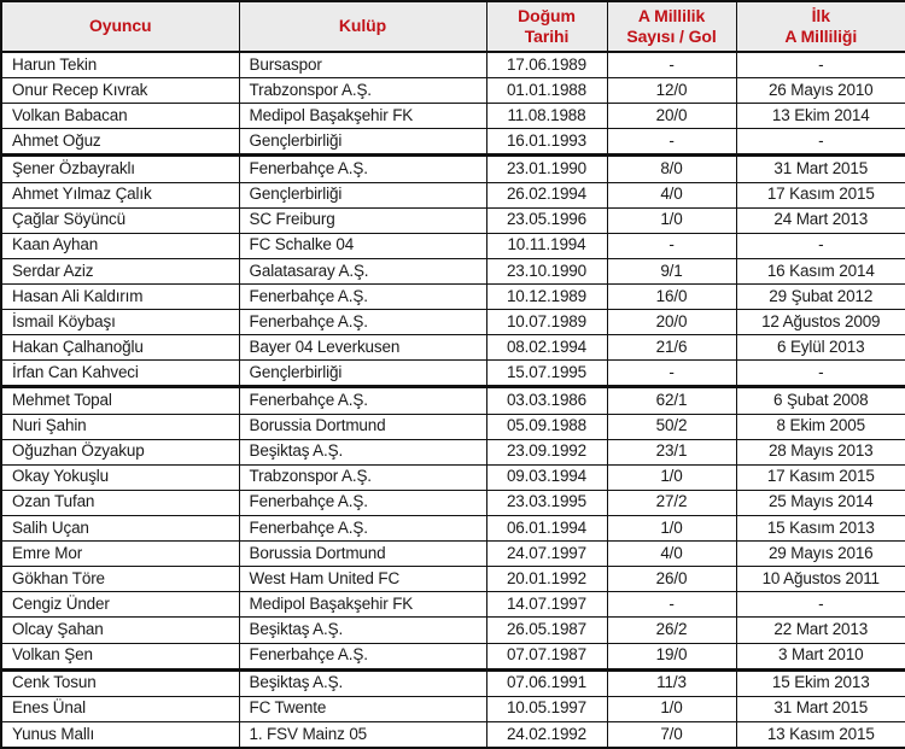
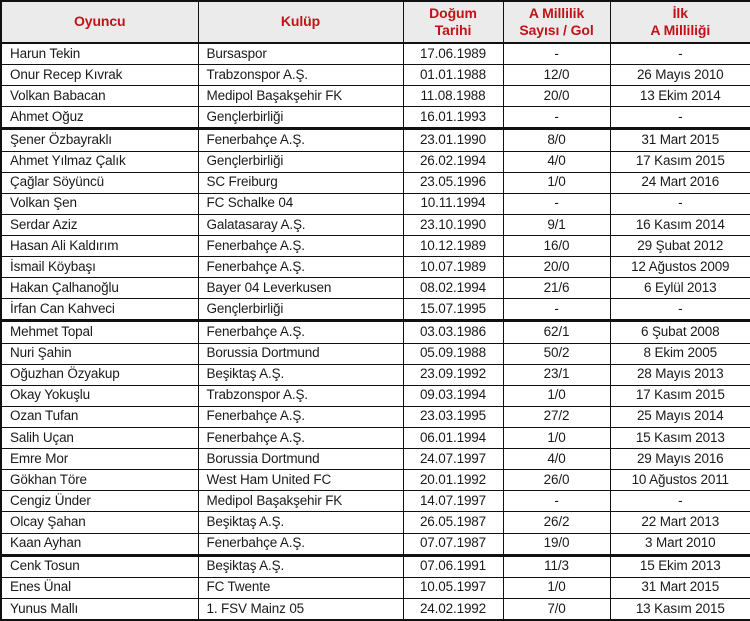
  Oyuncu	Kulüp	Doğum Tarihi	A Millilik Sayısı / Gol	İlk A Milliliği
  Harun Tekin	Bursaspor	17.06.1989	-	-
  Onur Recep Kıvrak	Trabzonspor A.Ş.	01.01.1988	12/0	26 Mayıs 2010
  Volkan Babacan	Medipol Başakşehir FK	11.08.1988	20/0	13 Ekim 2014
  Ahmet Oğuz	Gençlerbirliği	16.01.1993	-	-
  Şener Özbayraklı	Fenerbahçe A.Ş.	23.01.1990	8/0	31 Mart 2015
  Ahmet Yılmaz Çalık	Gençlerbirliği	26.02.1994	4/0	17 Kasım 2015
- Çağlar Söyüncü	SC Freiburg	23.05.1996	1/0	24 Mart 2013
+ Çağlar Söyüncü	SC Freiburg	23.05.1996	1/0	24 Mart 2016
- Kaan Ayhan	FC Schalke 04	10.11.1994	-	-
+ Volkan Şen	FC Schalke 04	10.11.1994	-	-
  Serdar Aziz	Galatasaray A.Ş.	23.10.1990	9/1	16 Kasım 2014
  Hasan Ali Kaldırım	Fenerbahçe A.Ş.	10.12.1989	16/0	29 Şubat 2012
  İsmail Köybaşı	Fenerbahçe A.Ş.	10.07.1989	20/0	12 Ağustos 2009
  Hakan Çalhanoğlu	Bayer 04 Leverkusen	08.02.1994	21/6	6 Eylül 2013
  İrfan Can Kahveci	Gençlerbirliği	15.07.1995	-	-
  Mehmet Topal	Fenerbahçe A.Ş.	03.03.1986	62/1	6 Şubat 2008
  Nuri Şahin	Borussia Dortmund	05.09.1988	50/2	8 Ekim 2005
  Oğuzhan Özyakup	Beşiktaş A.Ş.	23.09.1992	23/1	28 Mayıs 2013
  Okay Yokuşlu	Trabzonspor A.Ş.	09.03.1994	1/0	17 Kasım 2015
  Ozan Tufan	Fenerbahçe A.Ş.	23.03.1995	27/2	25 Mayıs 2014
  Salih Uçan	Fenerbahçe A.Ş.	06.01.1994	1/0	15 Kasım 2013
  Emre Mor	Borussia Dortmund	24.07.1997	4/0	29 Mayıs 2016
  Gökhan Töre	West Ham United FC	20.01.1992	26/0	10 Ağustos 2011
  Cengiz Ünder	Medipol Başakşehir FK	14.07.1997	-	-
  Olcay Şahan	Beşiktaş A.Ş.	26.05.1987	26/2	22 Mart 2013
- Volkan Şen	Fenerbahçe A.Ş.	07.07.1987	19/0	3 Mart 2010
+ Kaan Ayhan	Fenerbahçe A.Ş.	07.07.1987	19/0	3 Mart 2010
  Cenk Tosun	Beşiktaş A.Ş.	07.06.1991	11/3	15 Ekim 2013
  Enes Ünal	FC Twente	10.05.1997	1/0	31 Mart 2015
  Yunus Mallı	1. FSV Mainz 05	24.02.1992	7/0	13 Kasım 2015
